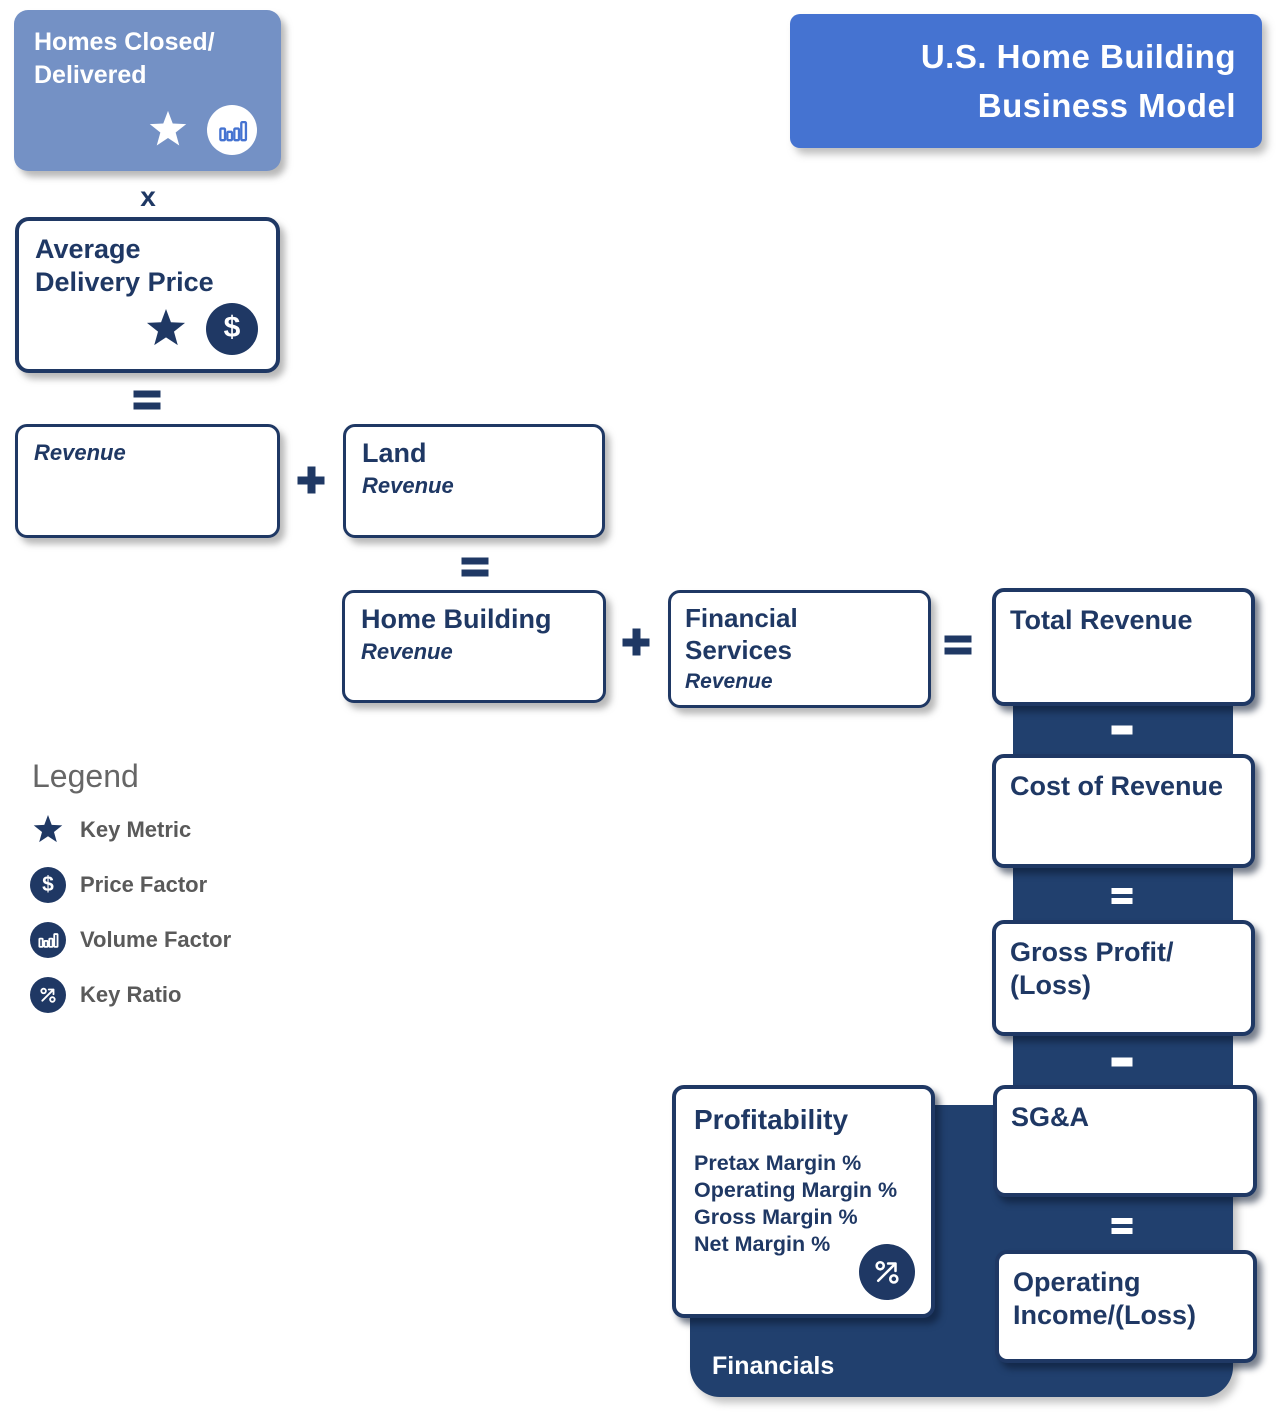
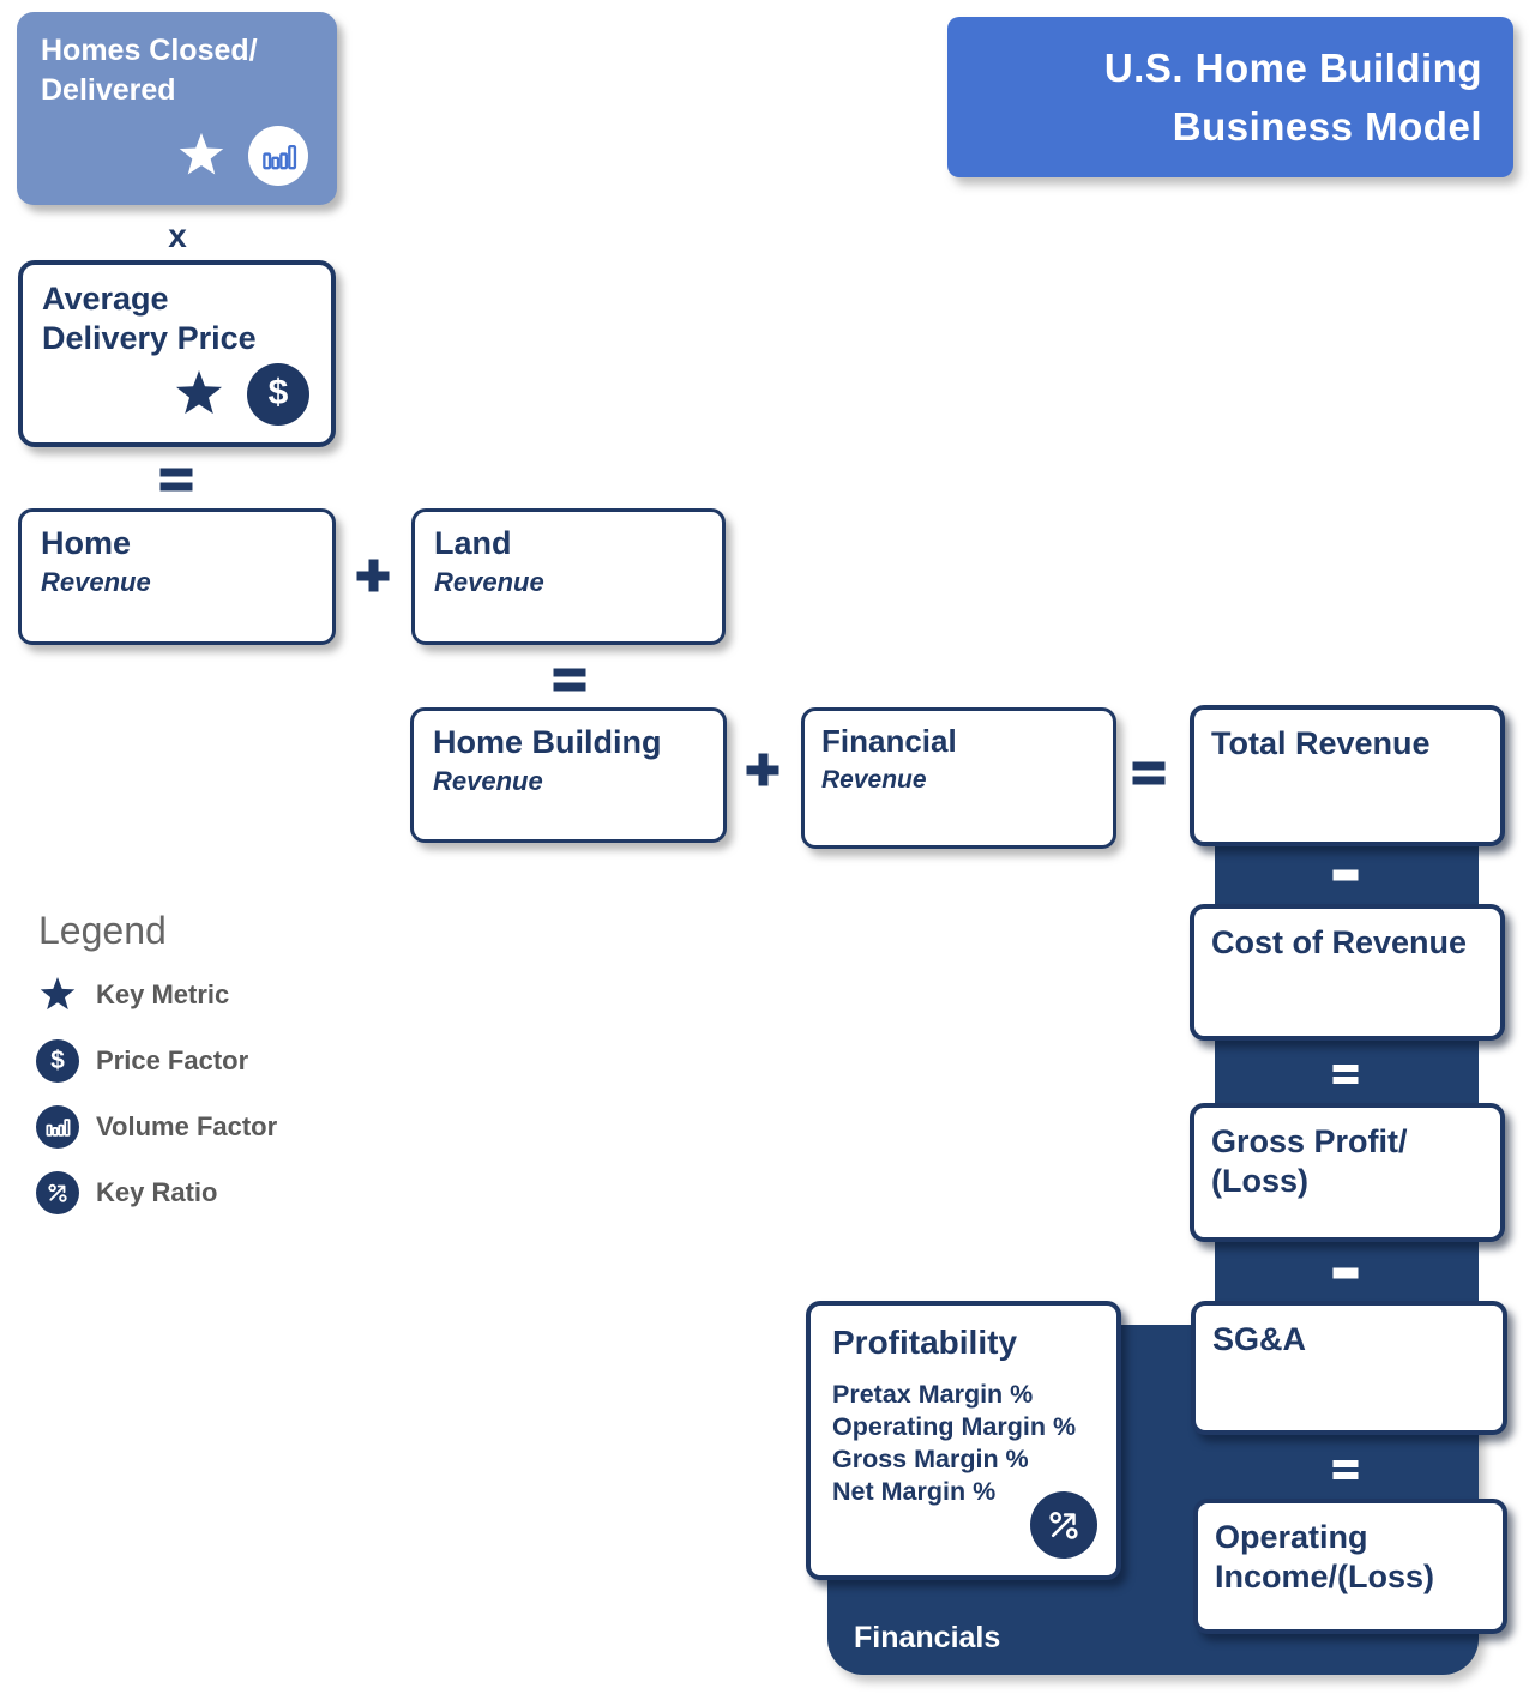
  Financials
  U.S. Home Building
  Business Model
  Homes Closed/
  Delivered
  x
  Average
  Delivery Price
  $
+ Home
  Revenue
  Land
  Revenue
  Home Building
  Revenue
  Financial
- Services
  Revenue
  Total Revenue
  Cost of Revenue
  Gross Profit/
  (Loss)
  SG&A
  Operating
  Income/(Loss)
  Profitability
  Pretax Margin %
  Operating Margin %
  Gross Margin %
  Net Margin %
  Legend
  Key Metric
  $
  Price Factor
  Volume Factor
  Key Ratio
